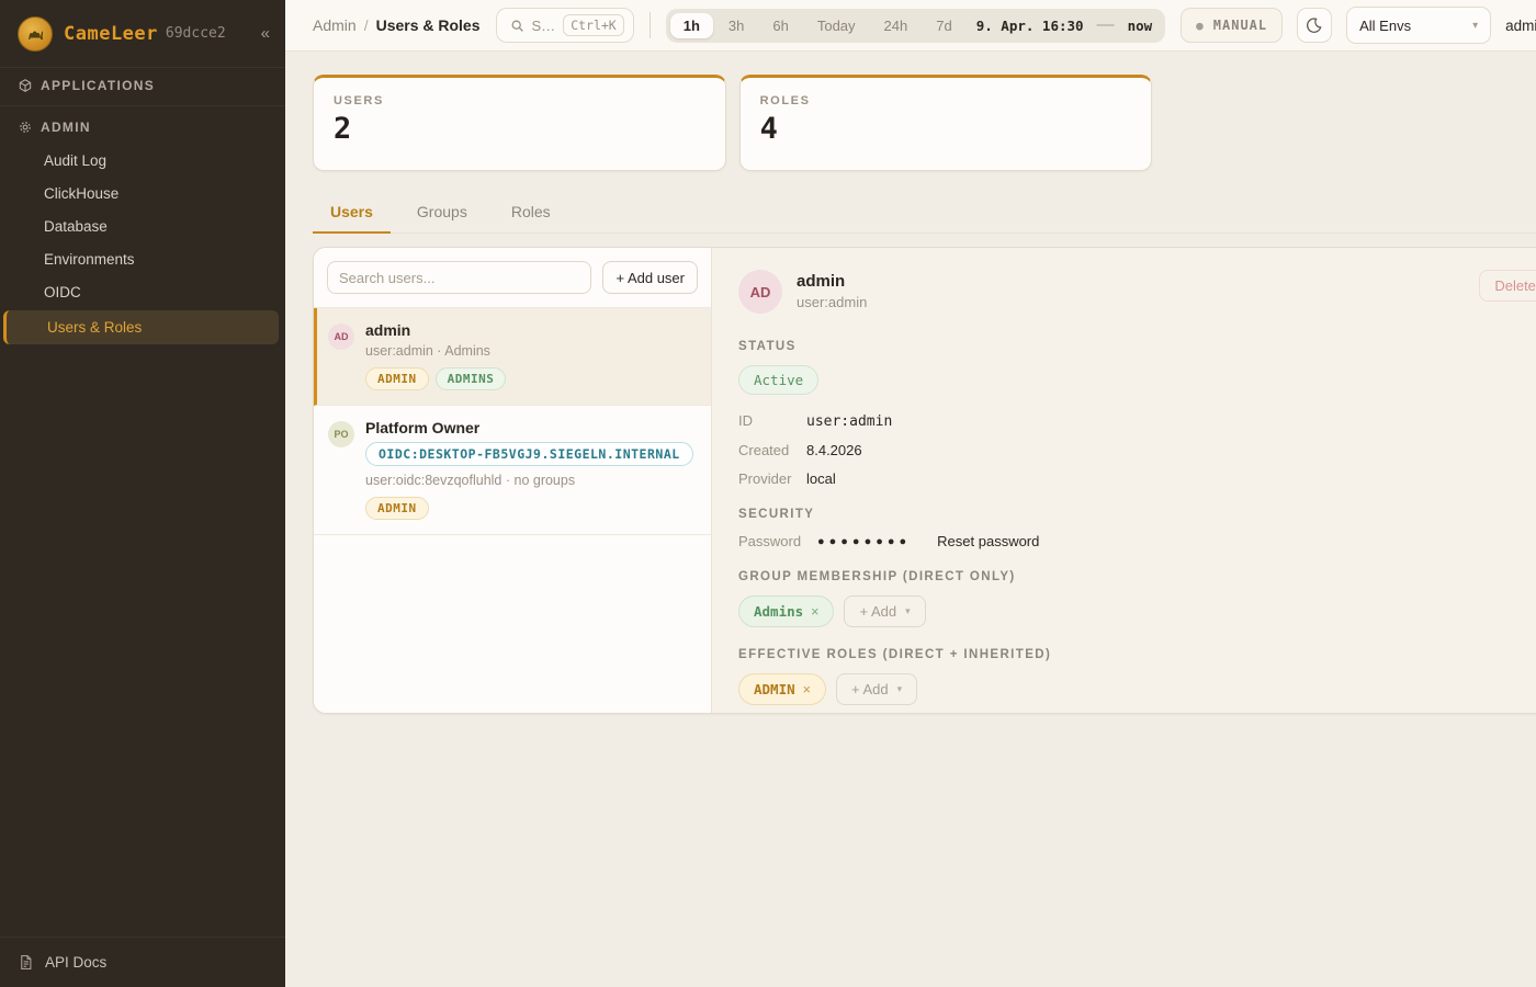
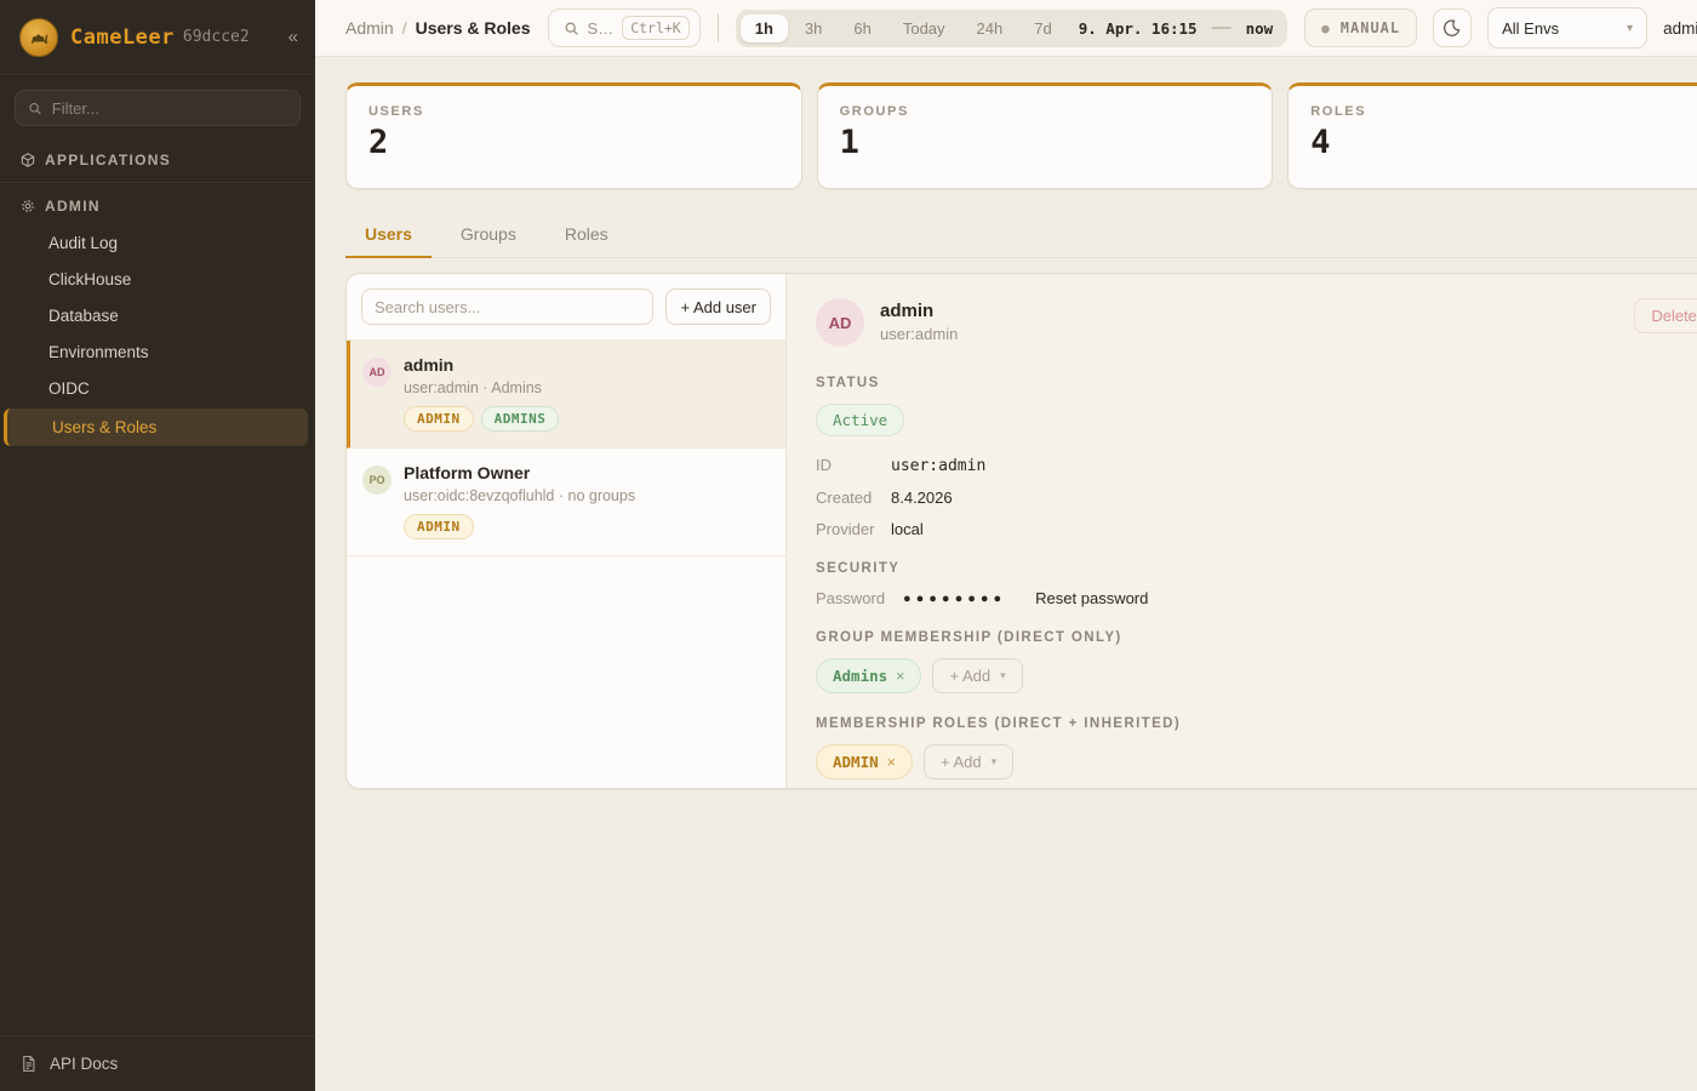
  CameLeer
  69dcce2
  «
+ Filter...
  APPLICATIONS
  ADMIN
  Audit Log
  ClickHouse
  Database
  Environments
  OIDC
  Users & Roles
  API Docs
  Admin
  /
  Users & Roles
  S…
  Ctrl+K
  1h
  3h
  6h
  Today
  24h
  7d
- 9. Apr. 16:30
+ 9. Apr. 16:15
  —
  now
  ●
  MANUAL
  All Envs
  ▾
  USERS
  2
+ GROUPS
+ 1
  ROLES
  4
  Users
  Groups
  Roles
  Search users...
  + Add user
  AD
  admin
  user:admin · Admins
  ADMIN
  ADMINS
  PO
  Platform Owner
- OIDC:DESKTOP-FB5VGJ9.SIEGELN.INTERNAL
  user:oidc:8evzqofluhld · no groups
  ADMIN
  AD
  admin
  user:admin
  Delete
  STATUS
  Active
  ID
  user:admin
  Created
  8.4.2026
  Provider
  local
  SECURITY
  Password
  ●●●●●●●●
  Reset password
  GROUP MEMBERSHIP (DIRECT ONLY)
  Admins
  ×
  + Add
  ▾
- EFFECTIVE ROLES (DIRECT + INHERITED)
+ MEMBERSHIP ROLES (DIRECT + INHERITED)
  ADMIN
  ×
  + Add
  ▾
